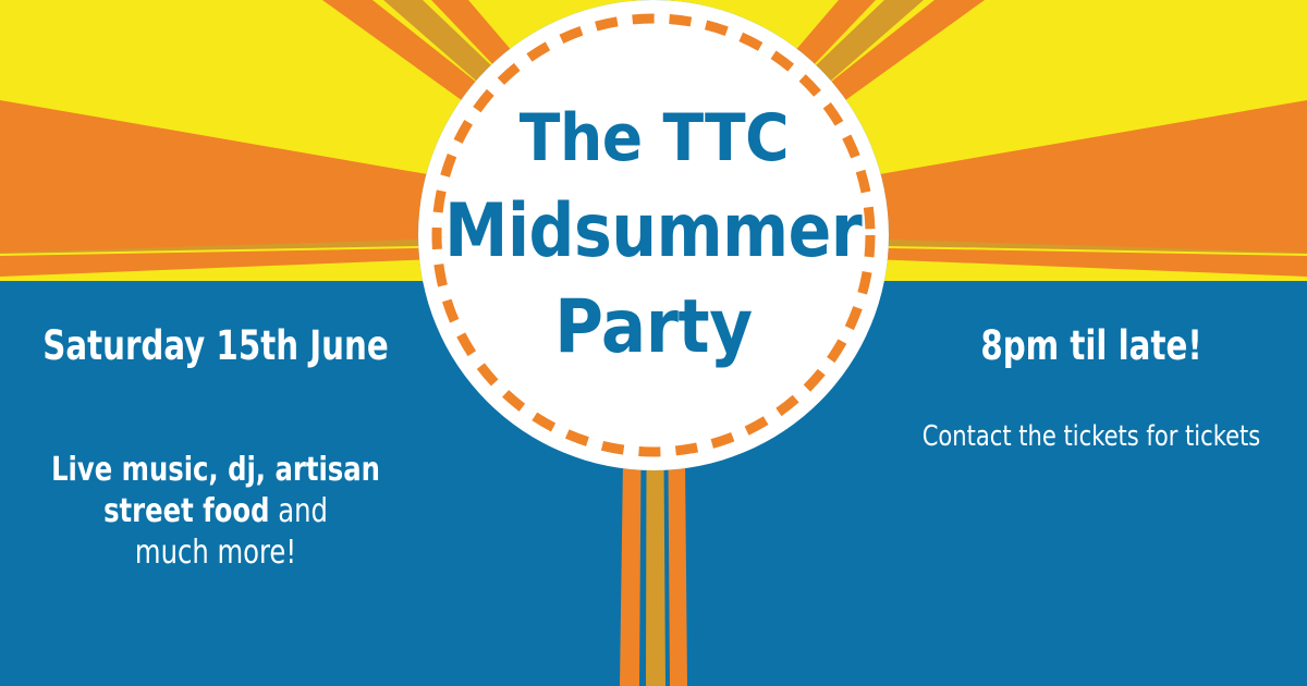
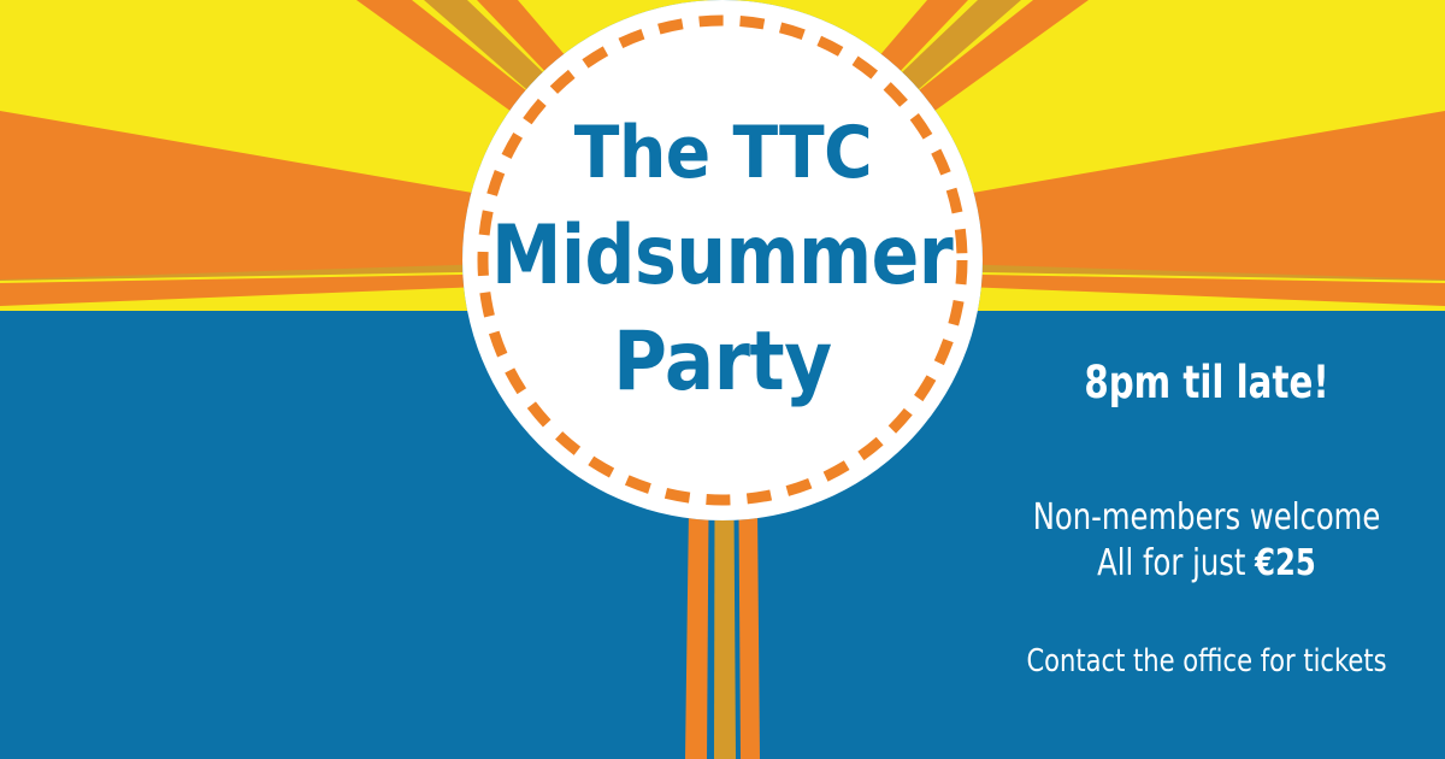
  The TTC
  Midsummer
  Party
- Saturday 15th June
- Live music, dj, artisan
- street food and
- much more!
  8pm til late!
+ Non-members welcome
+ All for just €25
- Contact the tickets for tickets
+ Contact the office for tickets
